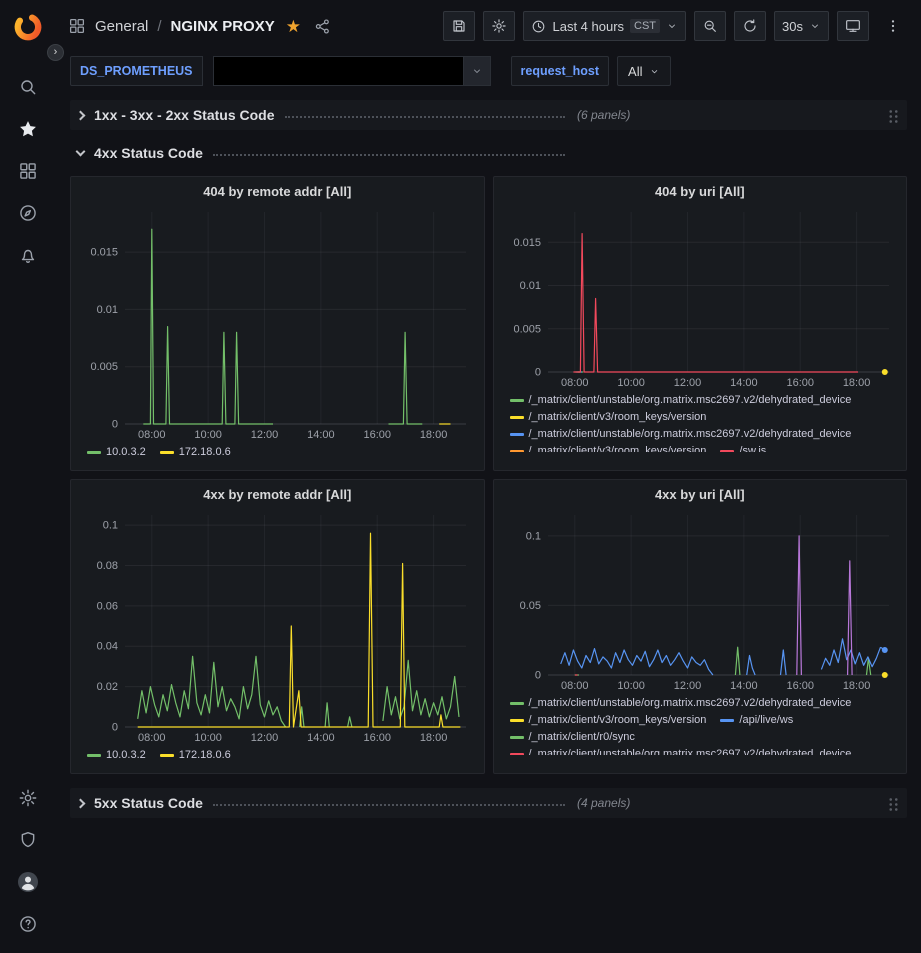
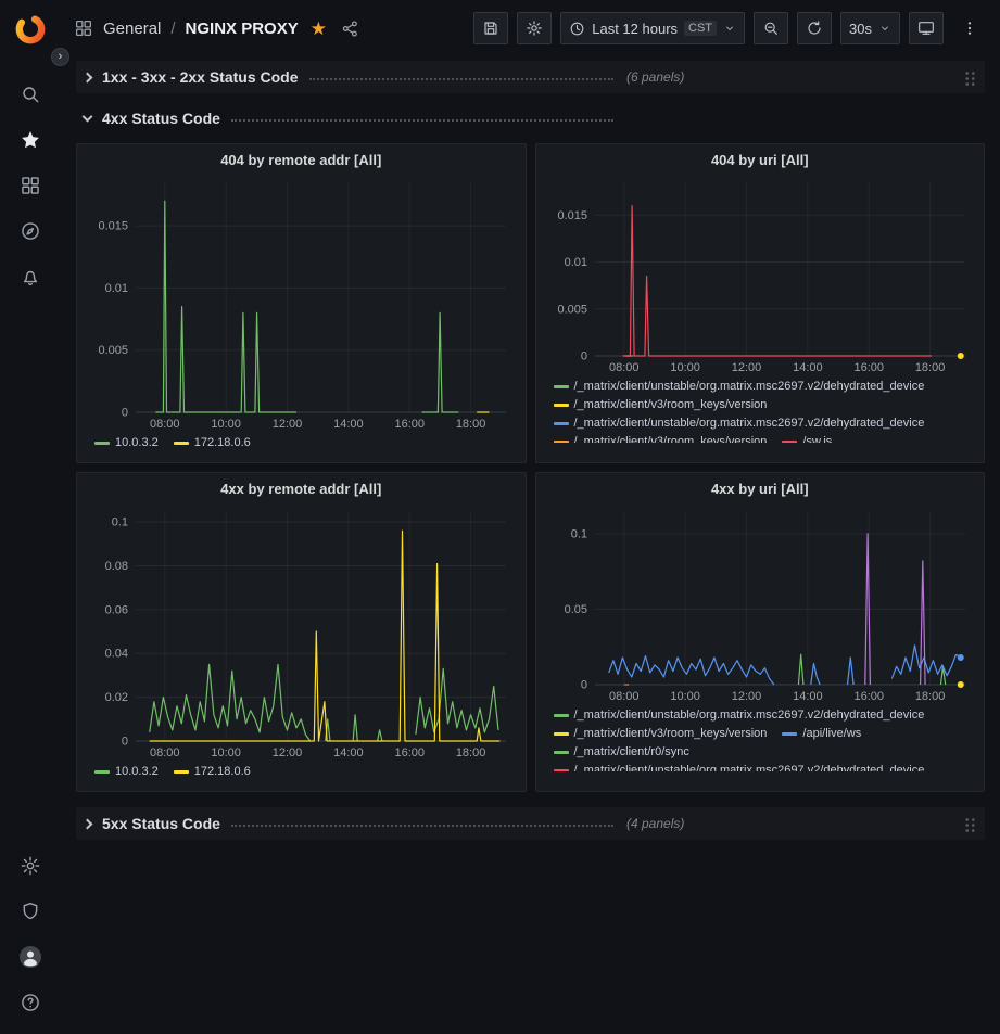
  ›
  General
  /
  NGINX PROXY
  ★
- Last 4 hours
+ Last 12 hours
  CST
  30s
- DS_PROMETHEUS
- request_host
- All
  1xx - 3xx - 2xx Status Code
  (6 panels)
  4xx Status Code
  404 by remote addr [All]
  08:00
  10:00
  12:00
  14:00
  16:00
  18:00
  0
  0.005
  0.01
  0.015
  10.0.3.2
  172.18.0.6
  404 by uri [All]
  08:00
  10:00
  12:00
  14:00
  16:00
  18:00
  0
  0.005
  0.01
  0.015
  /_matrix/client/unstable/org.matrix.msc2697.v2/dehydrated_device
  /_matrix/client/v3/room_keys/version
  /_matrix/client/unstable/org.matrix.msc2697.v2/dehydrated_device
  /_matrix/client/v3/room_keys/version
  /sw.js
  4xx by remote addr [All]
  08:00
  10:00
  12:00
  14:00
  16:00
  18:00
  0
  0.02
  0.04
  0.06
  0.08
  0.1
  10.0.3.2
  172.18.0.6
  4xx by uri [All]
  08:00
  10:00
  12:00
  14:00
  16:00
  18:00
  0
  0.05
  0.1
  /_matrix/client/unstable/org.matrix.msc2697.v2/dehydrated_device
  /_matrix/client/v3/room_keys/version
  /api/live/ws
  /_matrix/client/r0/sync
  /_matrix/client/unstable/org.matrix.msc2697.v2/dehydrated_device
  5xx Status Code
  (4 panels)
